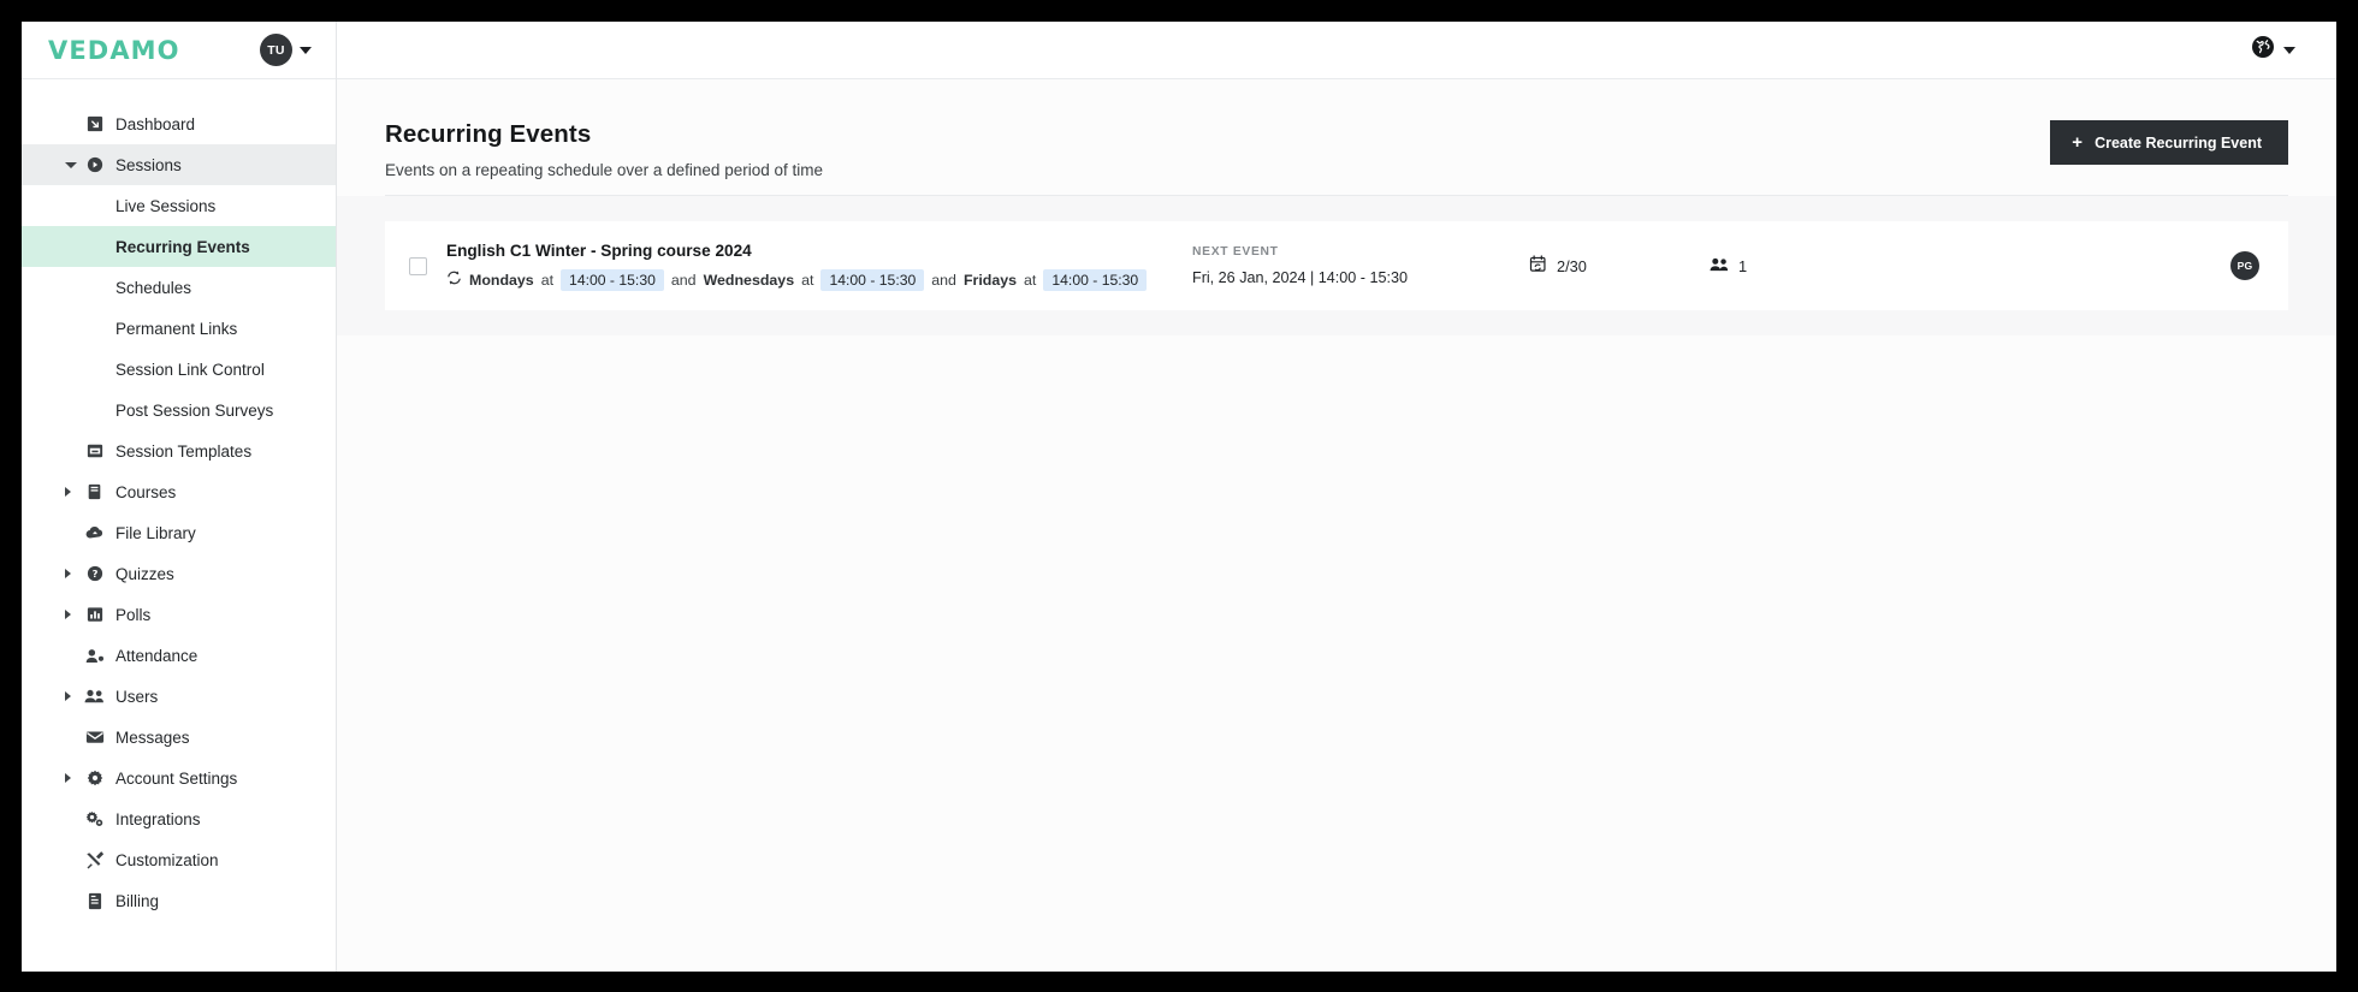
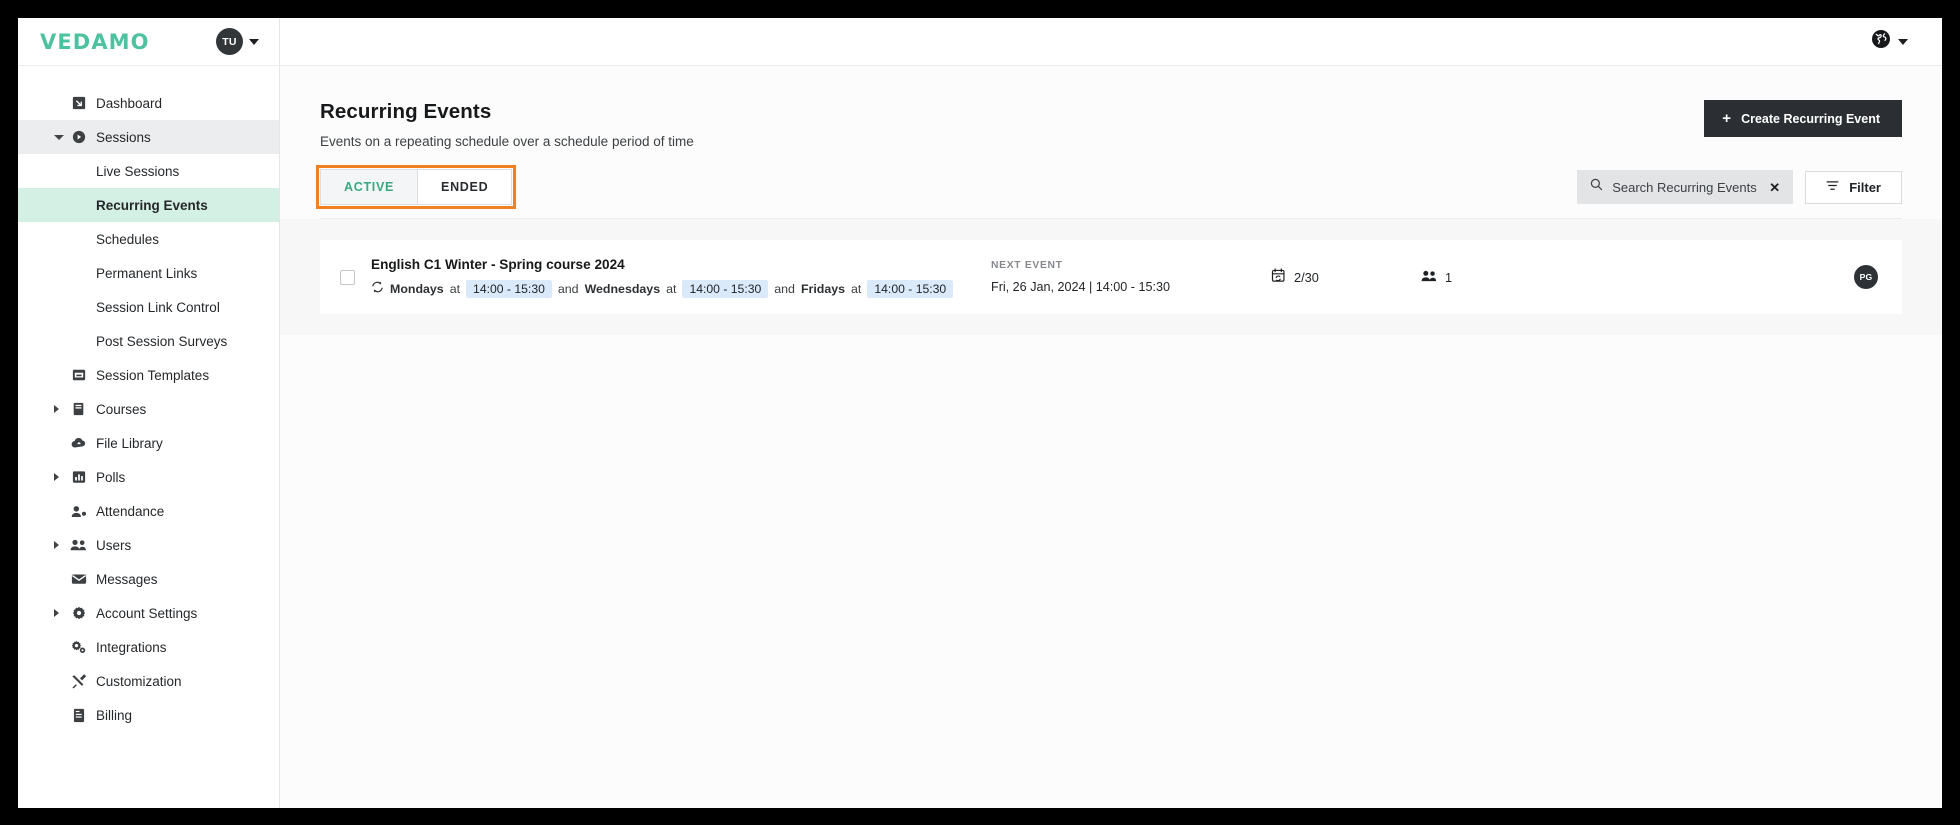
  VEDAMO
  TU
  Dashboard
  Sessions
  Live Sessions
  Recurring Events
  Schedules
  Permanent Links
  Session Link Control
  Post Session Surveys
  Session Templates
  Courses
  File Library
- ?
- Quizzes
  Polls
  Attendance
  Users
  Messages
  Account Settings
  Integrations
  Customization
  Billing
  Recurring Events
- Events on a repeating schedule over a defined period of time
+ Events on a repeating schedule over a schedule period of time
  +
  Create Recurring Event
+ ACTIVE
+ ENDED
+ Search Recurring Events
+ ✕
+ Filter
  English C1 Winter - Spring course 2024
  Mondays
  at
  14:00 - 15:30
  and
  Wednesdays
  at
  14:00 - 15:30
  and
  Fridays
  at
  14:00 - 15:30
  NEXT EVENT
  Fri, 26 Jan, 2024 | 14:00 - 15:30
  2/30
  1
  PG
